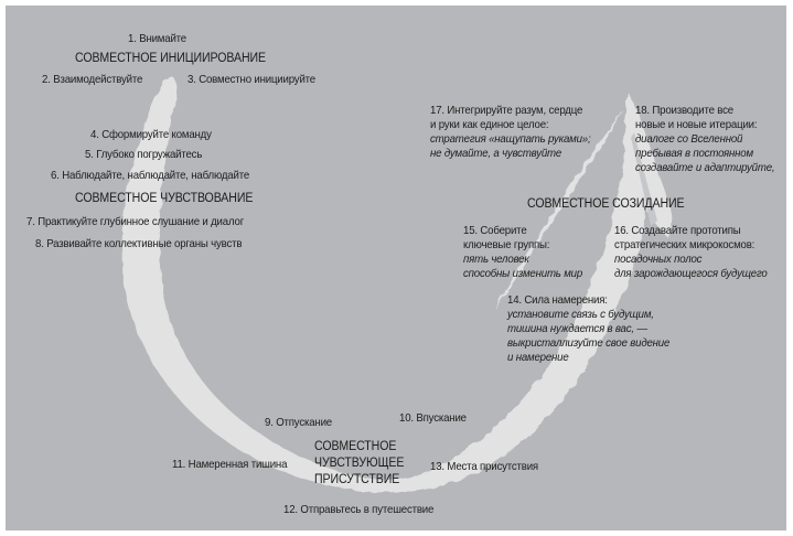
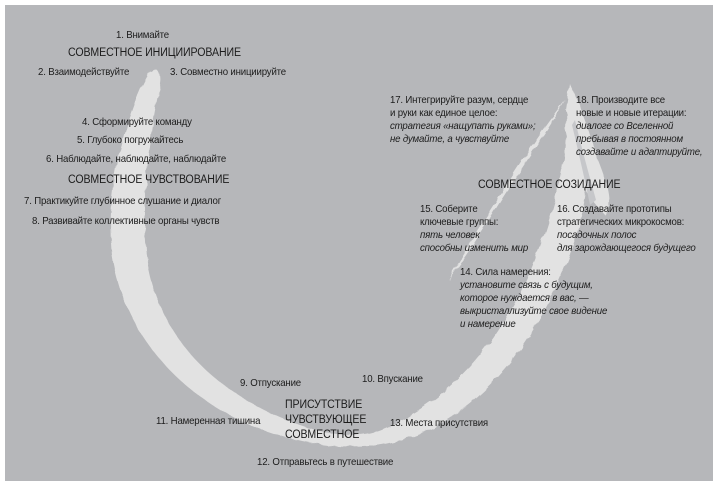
  1. Внимайте
  СОВМЕСТНОЕ ИНИЦИИРОВАНИЕ
  2. Взаимодействуйте
  3. Совместно инициируйте
  4. Сформируйте команду
  5. Глубоко погружайтесь
  6. Наблюдайте, наблюдайте, наблюдайте
  СОВМЕСТНОЕ ЧУВСТВОВАНИЕ
  7. Практикуйте глубинное слушание и диалог
  8. Развивайте коллективные органы чувств
  9. Отпускание
  10. Впускание
  11. Намеренная тишина
- СОВМЕСТНОЕ
+ ПРИСУТСТВИЕ
  ЧУВСТВУЮЩЕЕ
- ПРИСУТСТВИЕ
+ СОВМЕСТНОЕ
  13. Места присутствия
  12. Отправьтесь в путешествие
  17. Интегрируйте разум, сердце
  и руки как единое целое:
  стратегия «нащупать руками»;
  не думайте, а чувствуйте
  18. Производите все
  новые и новые итерации:
  диалоге со Вселенной
  пребывая в постоянном
  создавайте и адаптируйте,
  СОВМЕСТНОЕ СОЗИДАНИЕ
  15. Соберите
  ключевые группы:
  пять человек
  способны изменить мир
  16. Создавайте прототипы
  стратегических микрокосмов:
  посадочных полос
  для зарождающегося будущего
  14. Сила намерения:
  установите связь с будущим,
- тишина нуждается в вас, —
+ которое нуждается в вас, —
  выкристаллизуйте свое видение
  и намерение
